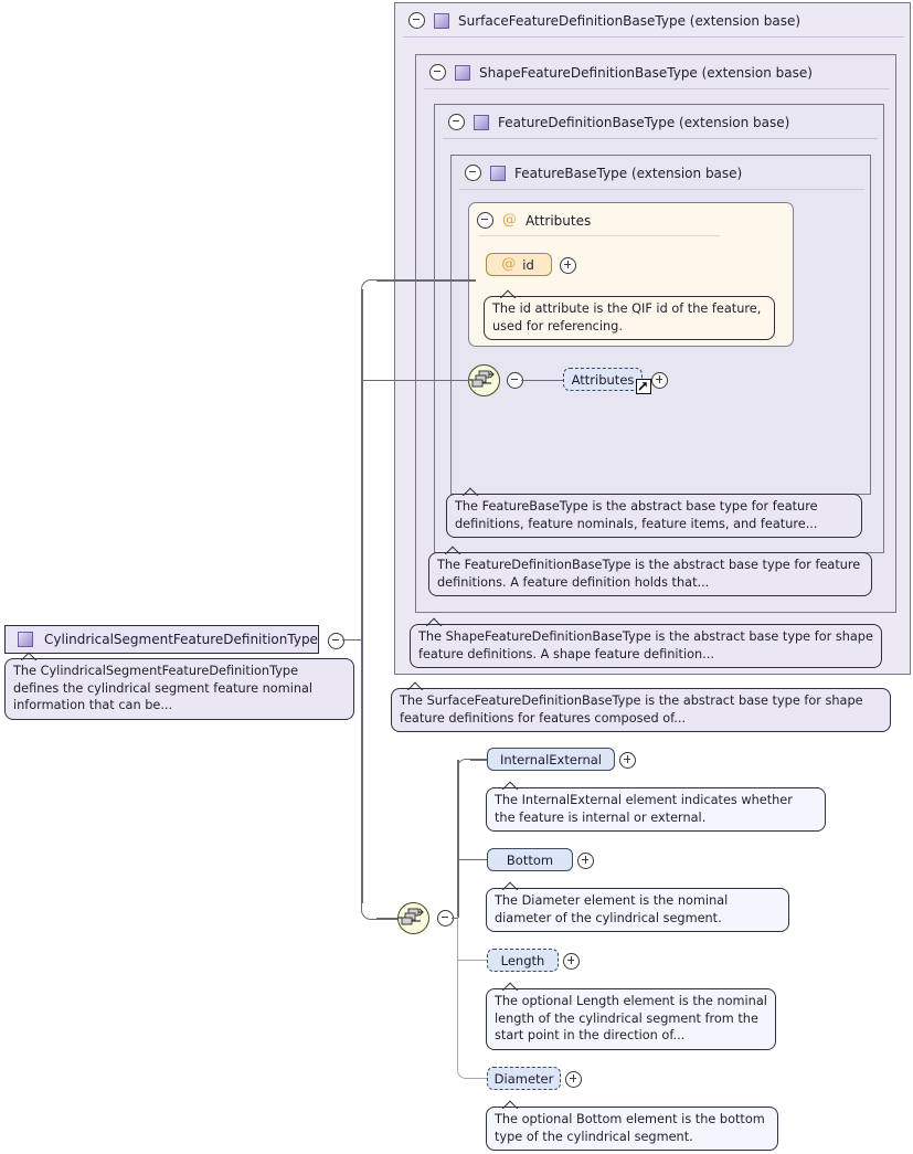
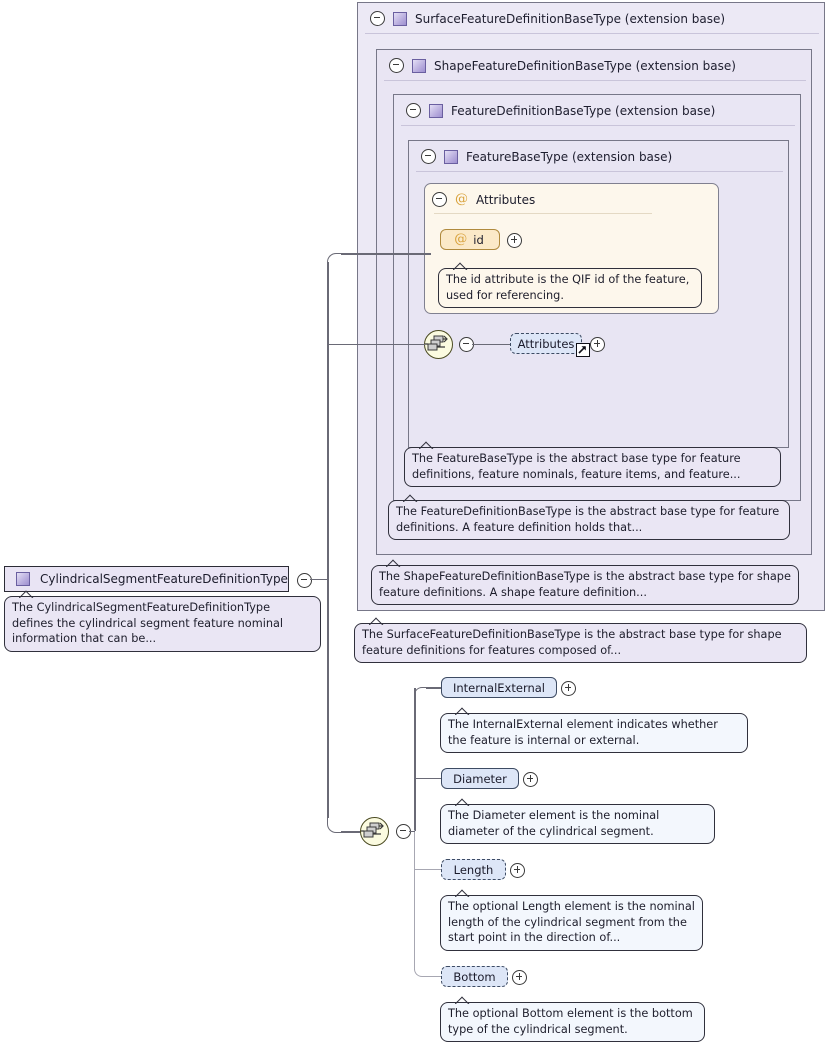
  SurfaceFeatureDefinitionBaseType (extension base)
  ShapeFeatureDefinitionBaseType (extension base)
  FeatureDefinitionBaseType (extension base)
  FeatureBaseType (extension base)
  @
  Attributes
  @
  id
  The id attribute is the QIF id of the feature, used for referencing.
  Attributes
  The FeatureBaseType is the abstract base type for feature definitions, feature nominals, feature items, and feature...
  The FeatureDefinitionBaseType is the abstract base type for feature definitions. A feature definition holds that...
  The ShapeFeatureDefinitionBaseType is the abstract base type for shape feature definitions. A shape feature definition...
  The SurfaceFeatureDefinitionBaseType is the abstract base type for shape feature definitions for features composed of...
  CylindricalSegmentFeatureDefinitionType
  The CylindricalSegmentFeatureDefinitionType defines the cylindrical segment feature nominal information that can be...
  InternalExternal
  The InternalExternal element indicates whether the feature is internal or external.
- Bottom
+ Diameter
  The Diameter element is the nominal diameter of the cylindrical segment.
  Length
  The optional Length element is the nominal length of the cylindrical segment from the start point in the direction of...
- Diameter
+ Bottom
  The optional Bottom element is the bottom type of the cylindrical segment.
